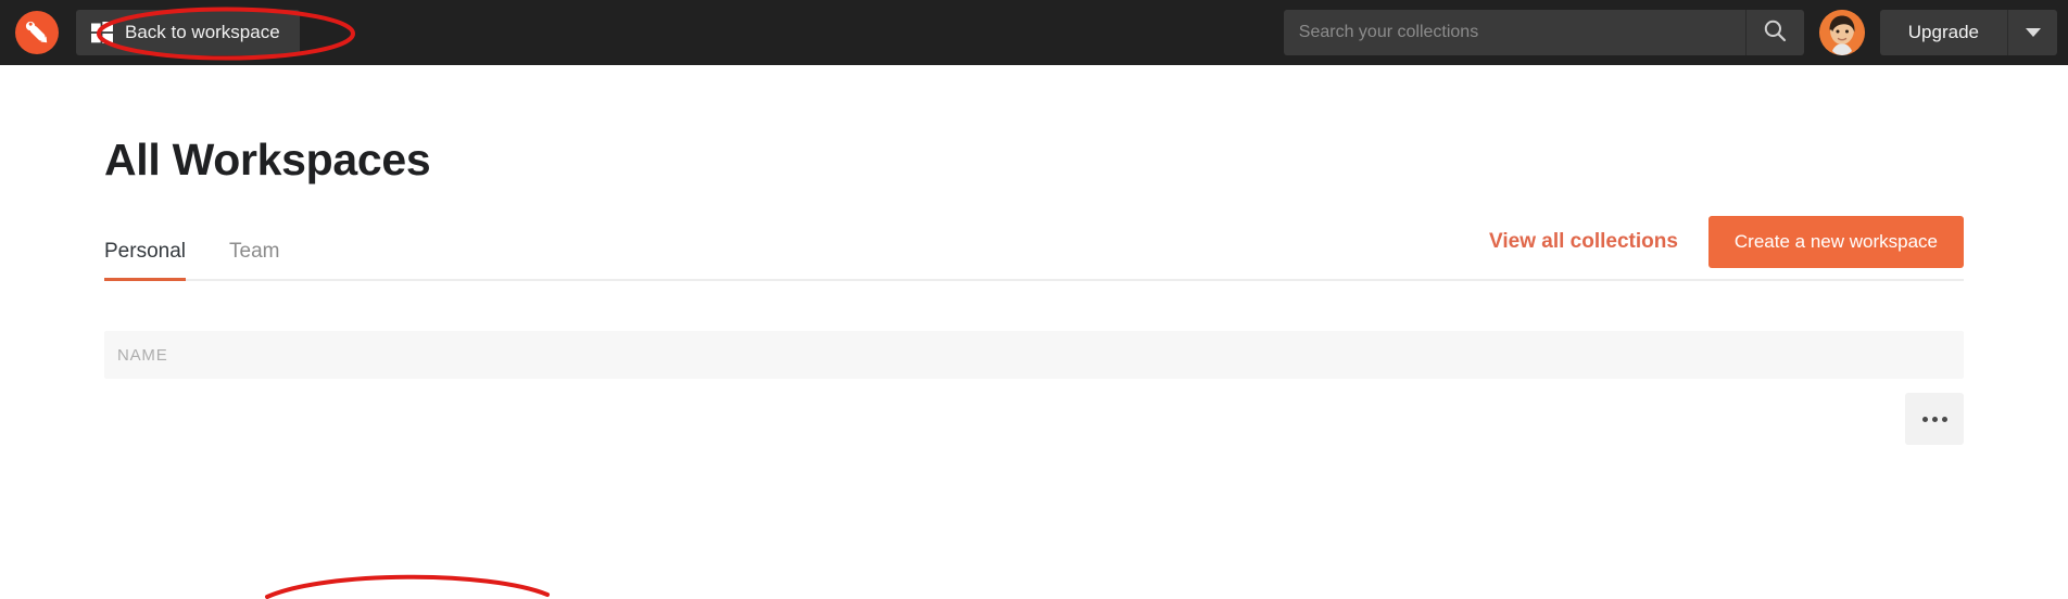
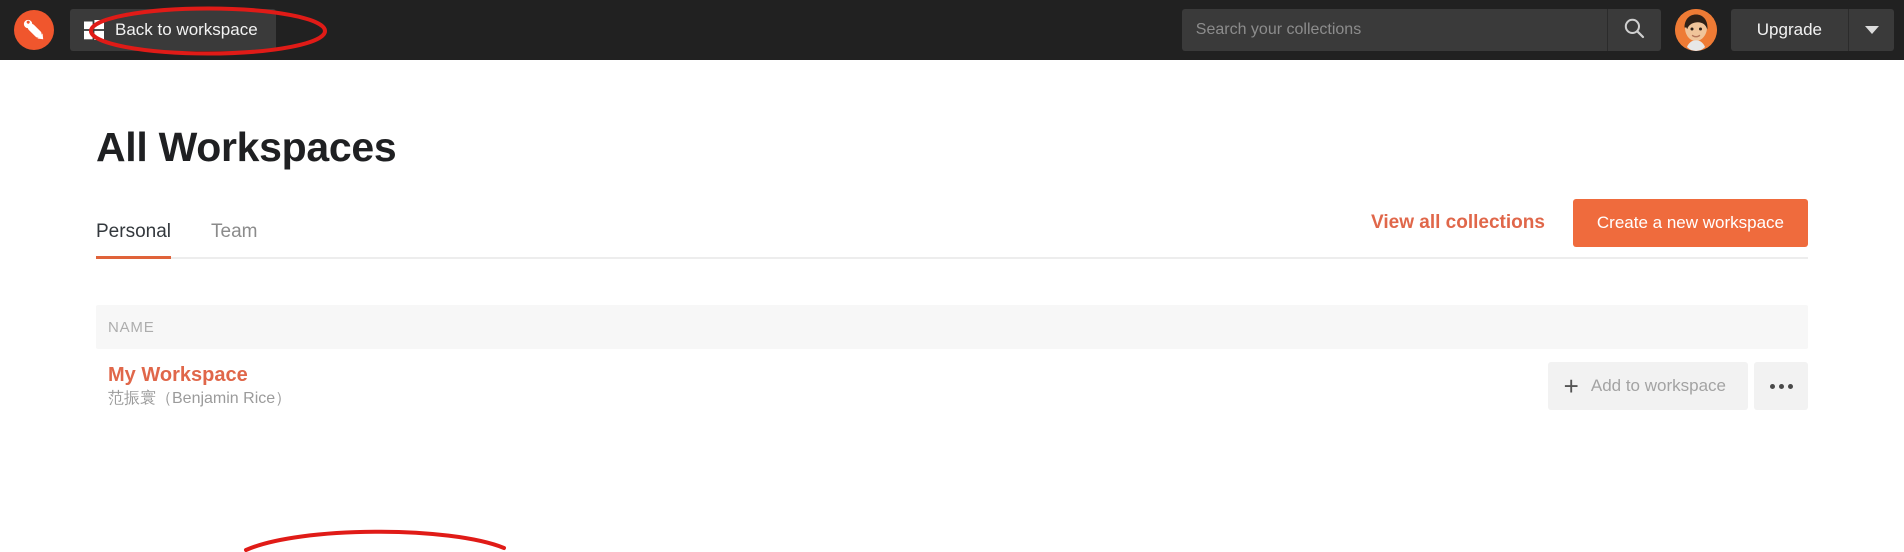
  Back to workspace
  Search your collections
  Upgrade
  All Workspaces
  Personal
  Team
  View all collections
  Create a new workspace
  NAME
+ My Workspace
+ 范振寰（Benjamin Rice）
+ +
+ Add to workspace
